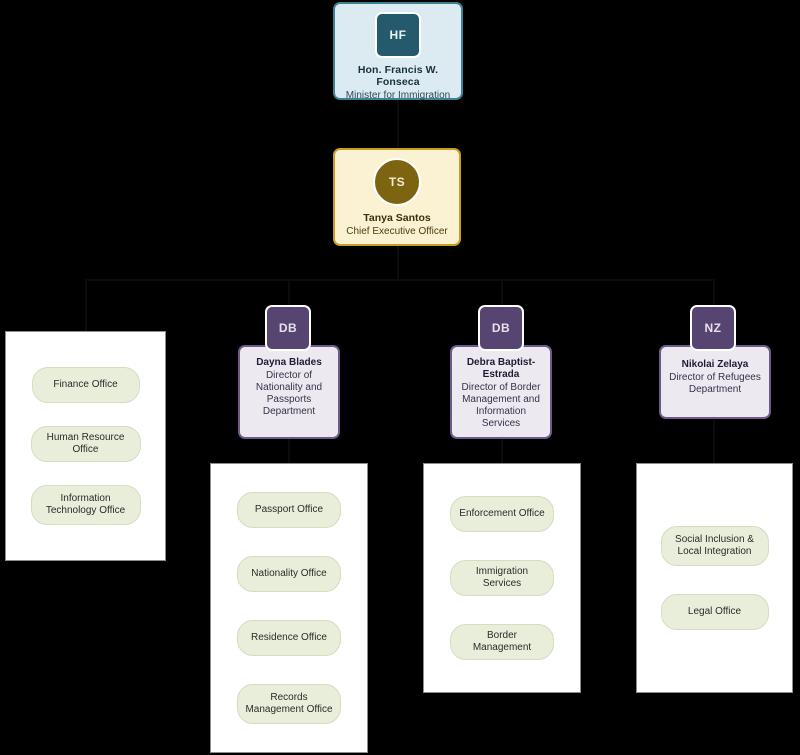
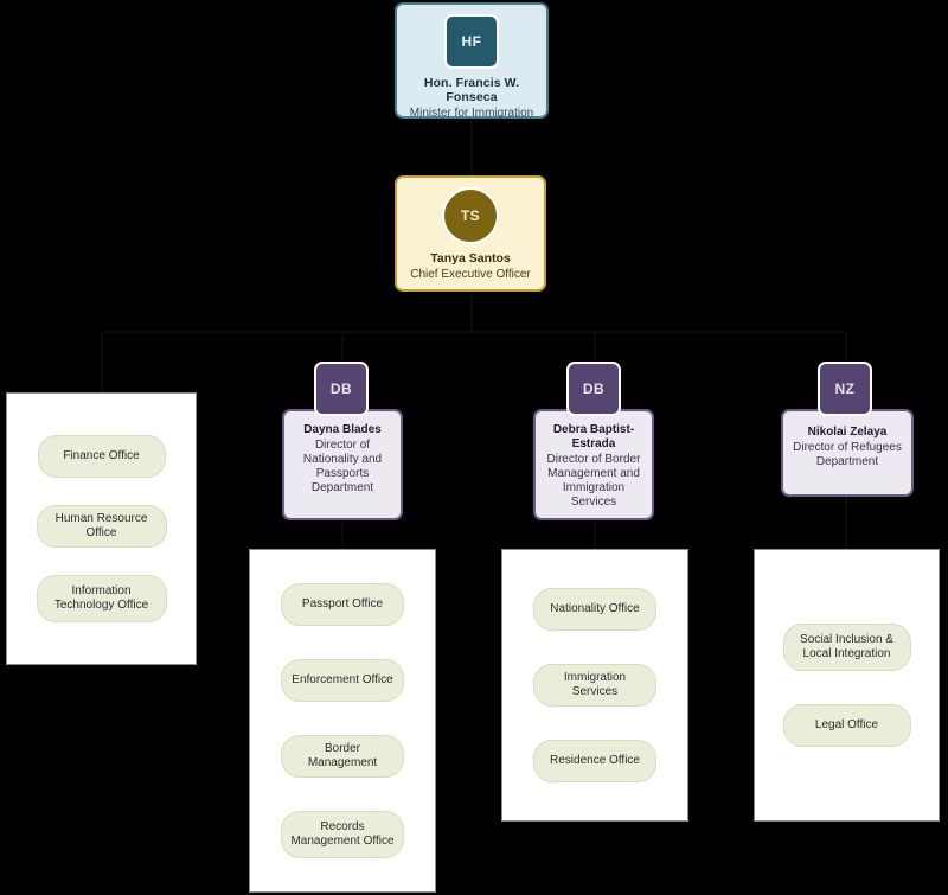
  HF
  Hon. Francis W. Fonseca
  Minister for Immigration
  TS
  Tanya Santos
  Chief Executive Officer
  DB
  Dayna Blades
  Director of Nationality and Passports Department
  DB
  Debra Baptist-Estrada
- Director of Border Management and Information Services
+ Director of Border Management and Immigration Services
  NZ
  Nikolai Zelaya
  Director of Refugees Department
  Finance Office
  Human Resource Office
  Information Technology Office
  Passport Office
- Nationality Office
+ Enforcement Office
- Residence Office
+ Border Management
  Records Management Office
- Enforcement Office
+ Nationality Office
  Immigration Services
- Border Management
+ Residence Office
  Social Inclusion & Local Integration
  Legal Office
